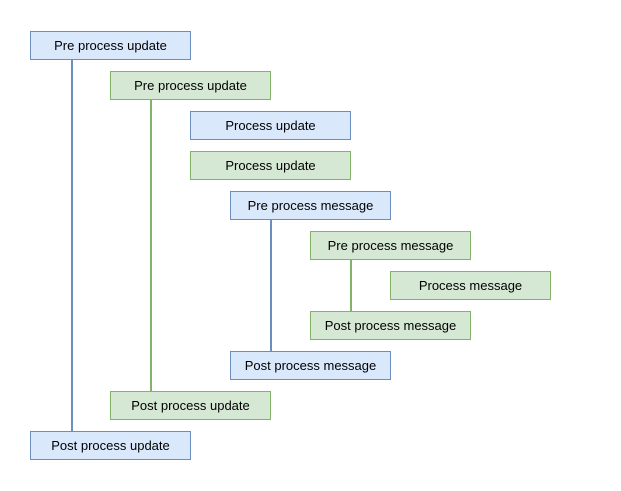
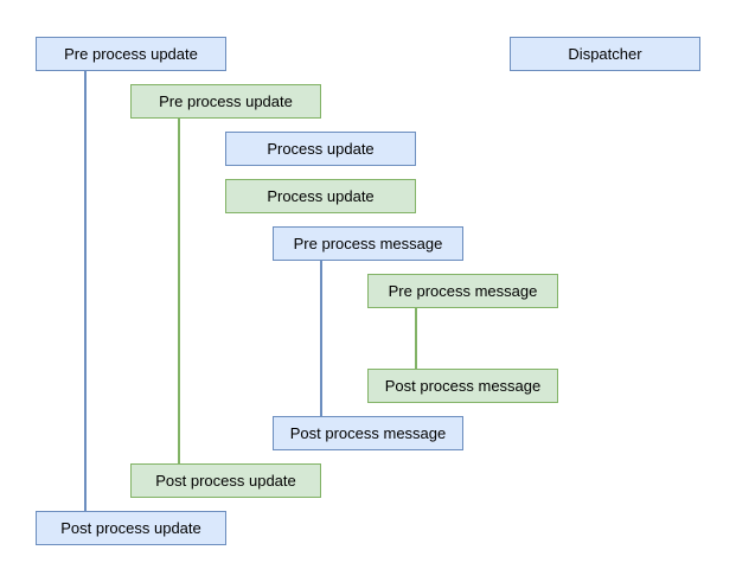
  Pre process update
+ Dispatcher
  Pre process update
  Process update
  Process update
  Pre process message
  Pre process message
- Process message
  Post process message
  Post process message
  Post process update
  Post process update
